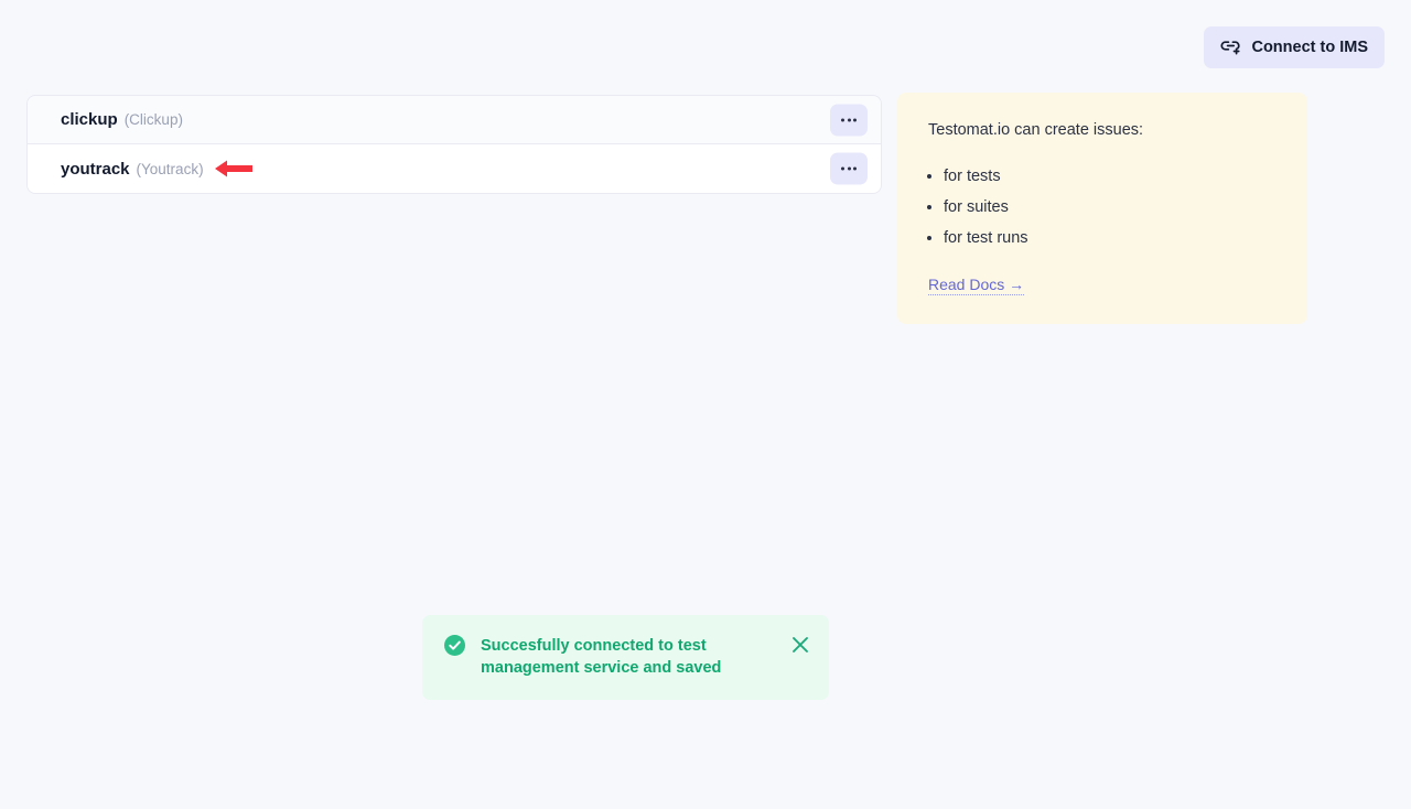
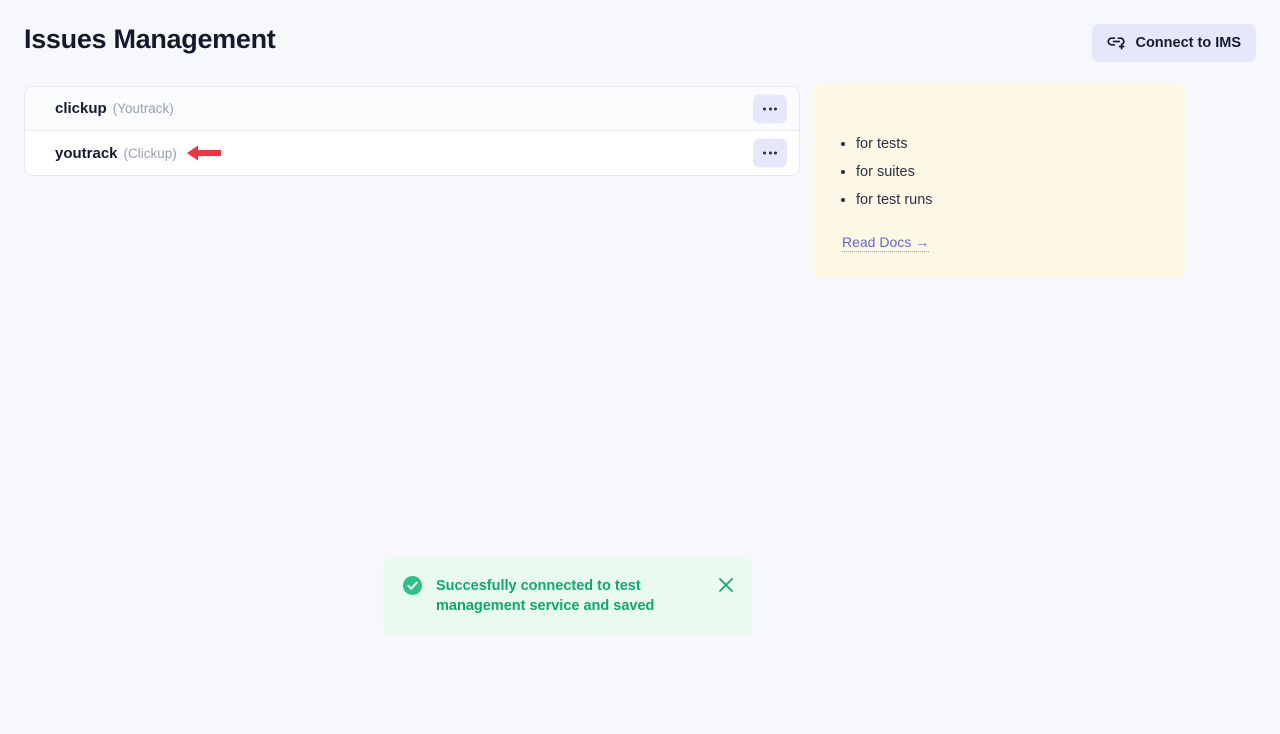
+ Issues Management
  Connect to IMS
  clickup
- (Clickup)
+ (Youtrack)
  youtrack
- (Youtrack)
+ (Clickup)
- Testomat.io can create issues:
  for tests
  for suites
  for test runs
  Read Docs →
  Succesfully connected to test management service and saved
